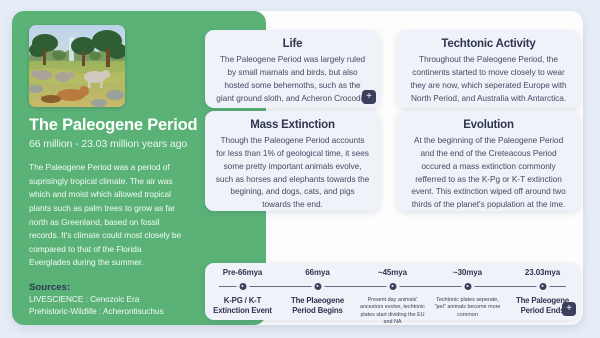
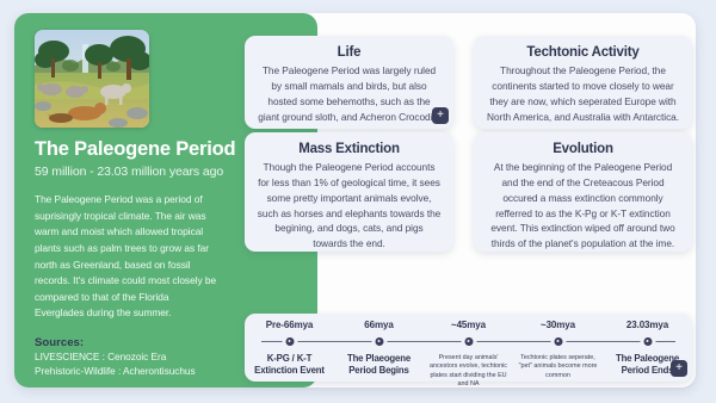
  The Paleogene Period
- 66 million - 23.03 million years ago
+ 59 million - 23.03 million years ago
- The Paleogene Period was a period of suprisingly tropical climate. The air was which and moist which allowed tropical plants such as palm trees to grow as far north as Greenland, based on fossil records. It's climate could most closely be compared to that of the Florida Everglades during the summer.
+ The Paleogene Period was a period of suprisingly tropical climate. The air was warm and moist which allowed tropical plants such as palm trees to grow as far north as Greenland, based on fossil records. It's climate could most closely be compared to that of the Florida Everglades during the summer.
  Sources:
  LIVESCIENCE : Cenozoic Era
  Prehistoric-Wildlife : Acherontisuchus
  Life
  The Paleogene Period was largely ruled by small mamals and birds, but also hosted some behemoths, such as the giant ground sloth, and Acheron Crocod
  +
  Techtonic Activity
- Throughout the Paleogene Period, the continents started to move closely to wear they are now, which seperated Europe with North Period, and Australia with Antarctica.
+ Throughout the Paleogene Period, the continents started to move closely to wear they are now, which seperated Europe with North America, and Australia with Antarctica.
  Mass Extinction
  Though the Paleogene Period accounts for less than 1% of geological time, it sees some pretty important animals evolve, such as horses and elephants towards the begining, and dogs, cats, and pigs towards the end.
  Evolution
  At the beginning of the Paleogene Period and the end of the Creteacous Period occured a mass extinction commonly refferred to as the K-Pg or K-T extinction event. This extinction wiped off around two thirds of the planet's population at the ime.
  Pre-66mya
  K-PG / K-T Extinction Event
  66mya
  The Plaeogene Period Begins
  ~45mya
  ~30mya
  23.03mya
  The Paleogene Period End
  +
